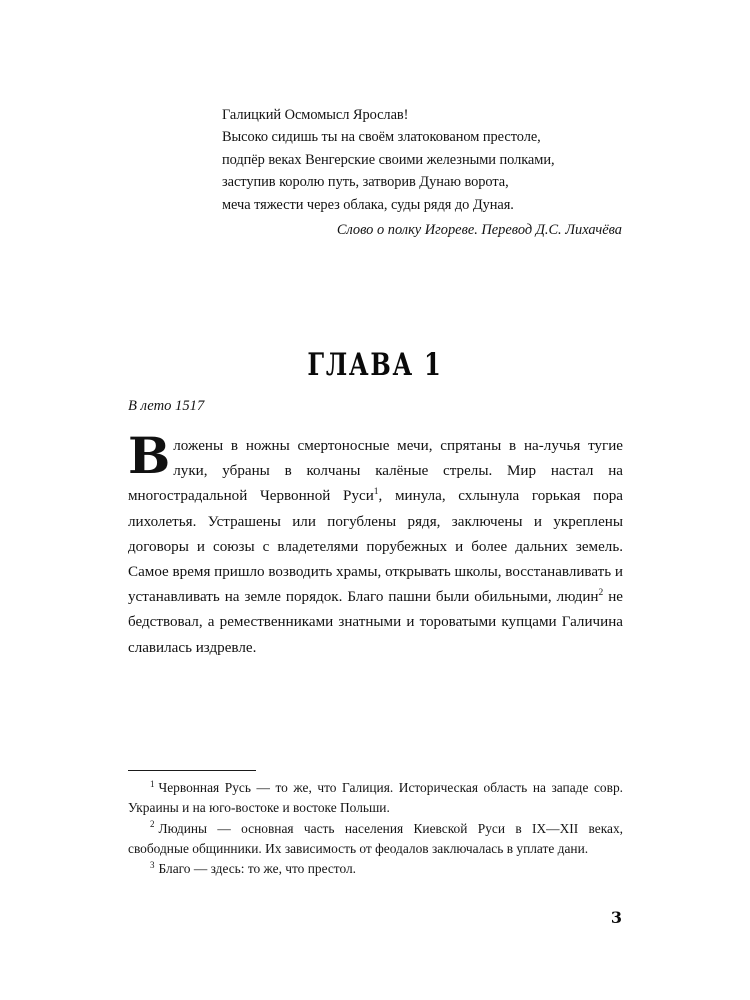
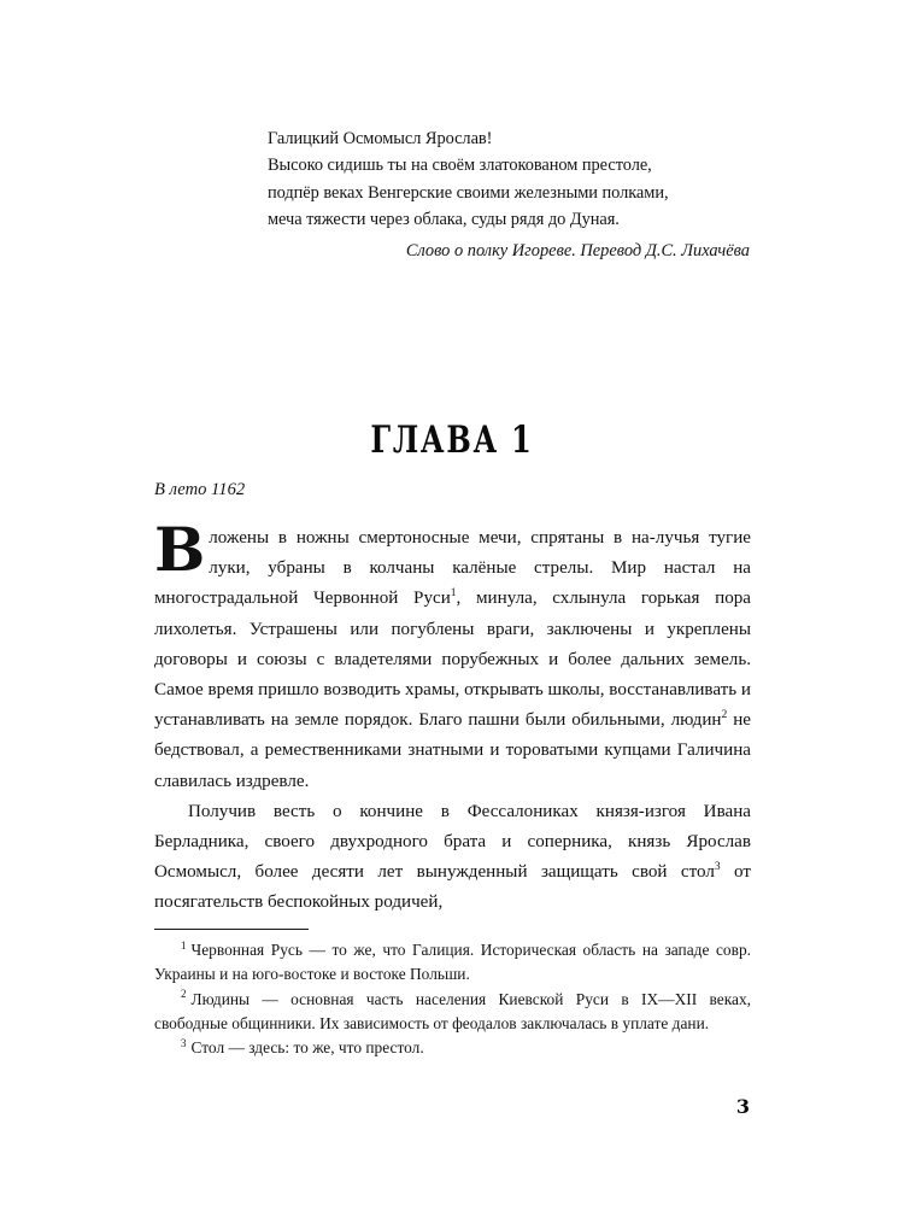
  Галицкий Осмомысл Ярослав!
  Высоко сидишь ты на своём златокованом престоле,
  подпёр веках Венгерские своими железными полками,
- заступив королю путь, затворив Дунаю ворота,
  меча тяжести через облака, суды рядя до Дуная.
  Слово о полку Игореве. Перевод Д.С. Лихачёва
  ГЛАВА 1
- В лето 1517
+ В лето 1162
- В ложены в ножны смертоносные мечи, спрятаны в на-лучья тугие луки, убраны в колчаны калёные стрелы. Мир настал на многострадальной Червонной Руси1, минула, схлынула горькая пора лихолетья. Устрашены или погублены рядя, заключены и укреплены договоры и союзы с владетелями порубежных и более дальних земель. Самое время пришло возводить храмы, открывать школы, восстанавливать и устанавливать на земле порядок. Благо пашни были обильными, людин2 не бедствовал, а ремественниками знатными и тороватыми купцами Галичина славилась издревле.
+ В ложены в ножны смертоносные мечи, спрятаны в на-лучья тугие луки, убраны в колчаны калёные стрелы. Мир настал на многострадальной Червонной Руси1, минула, схлынула горькая пора лихолетья. Устрашены или погублены враги, заключены и укреплены договоры и союзы с владетелями порубежных и более дальних земель. Самое время пришло возводить храмы, открывать школы, восстанавливать и устанавливать на земле порядок. Благо пашни были обильными, людин2 не бедствовал, а ремественниками знатными и тороватыми купцами Галичина славилась издревле.
+ Получив весть о кончине в Фессалониках князя-изгоя Ивана Берладника, своего двухродного брата и соперника, князь Ярослав Осмомысл, более десяти лет вынужденный защищать свой стол3 от посягательств беспокойных родичей,
  1 Червонная Русь — то же, что Галиция. Историческая область на западе совр. Украины и на юго-востоке и востоке Польши.
  2 Людины — основная часть населения Киевской Руси в IX—XII веках, свободные общинники. Их зависимость от феодалов заключалась в уплате дани.
- 3 Благо — здесь: то же, что престол.
+ 3 Стол — здесь: то же, что престол.
  3
